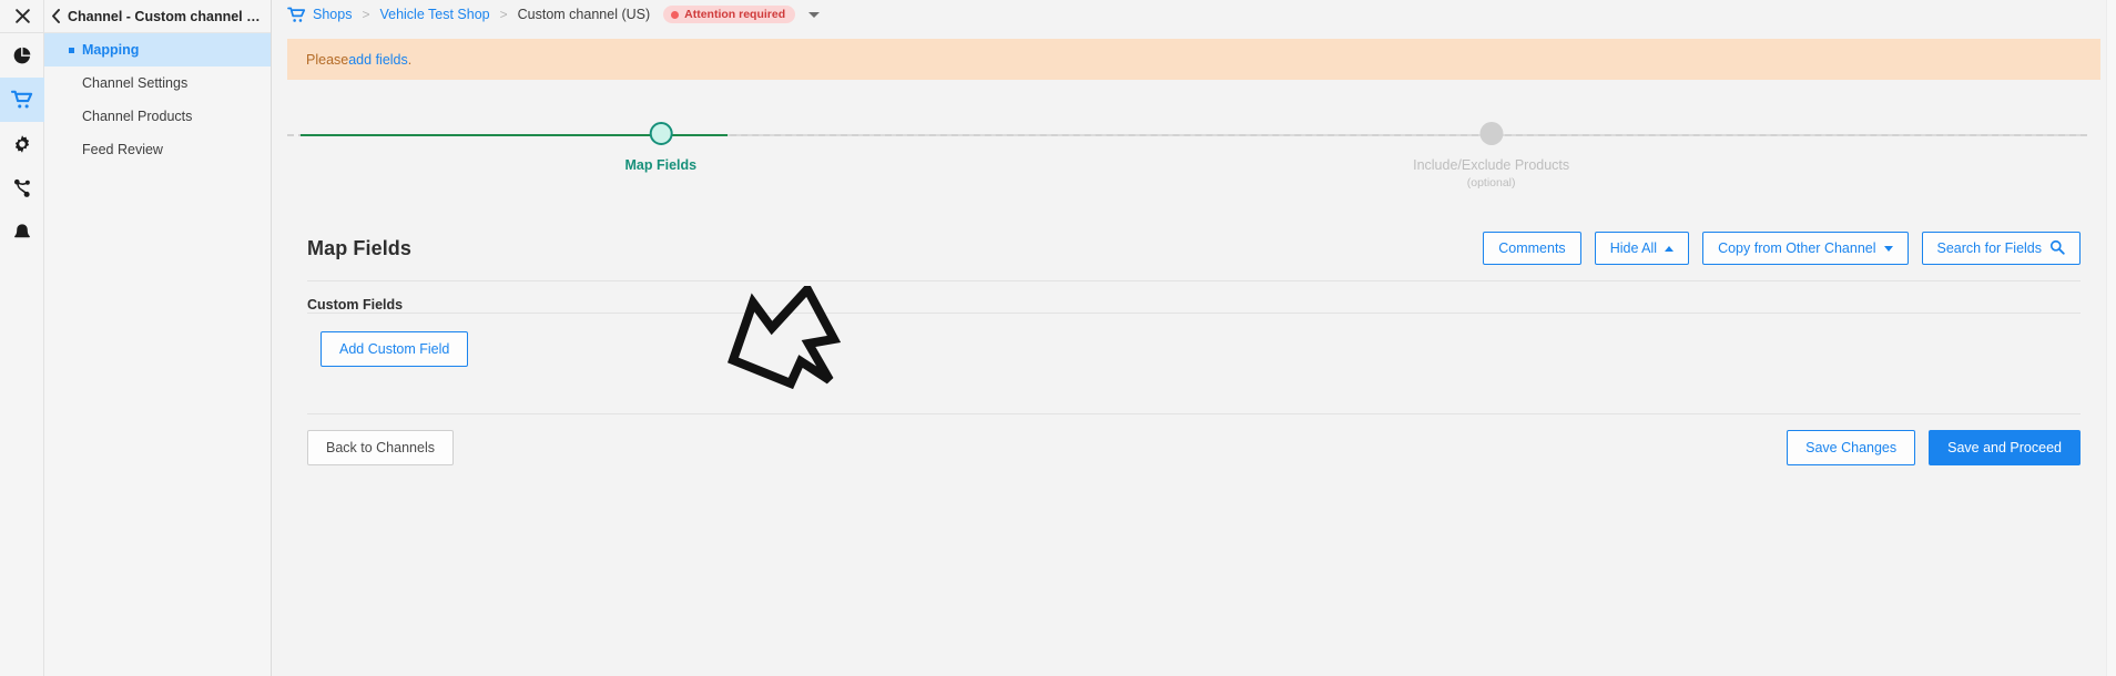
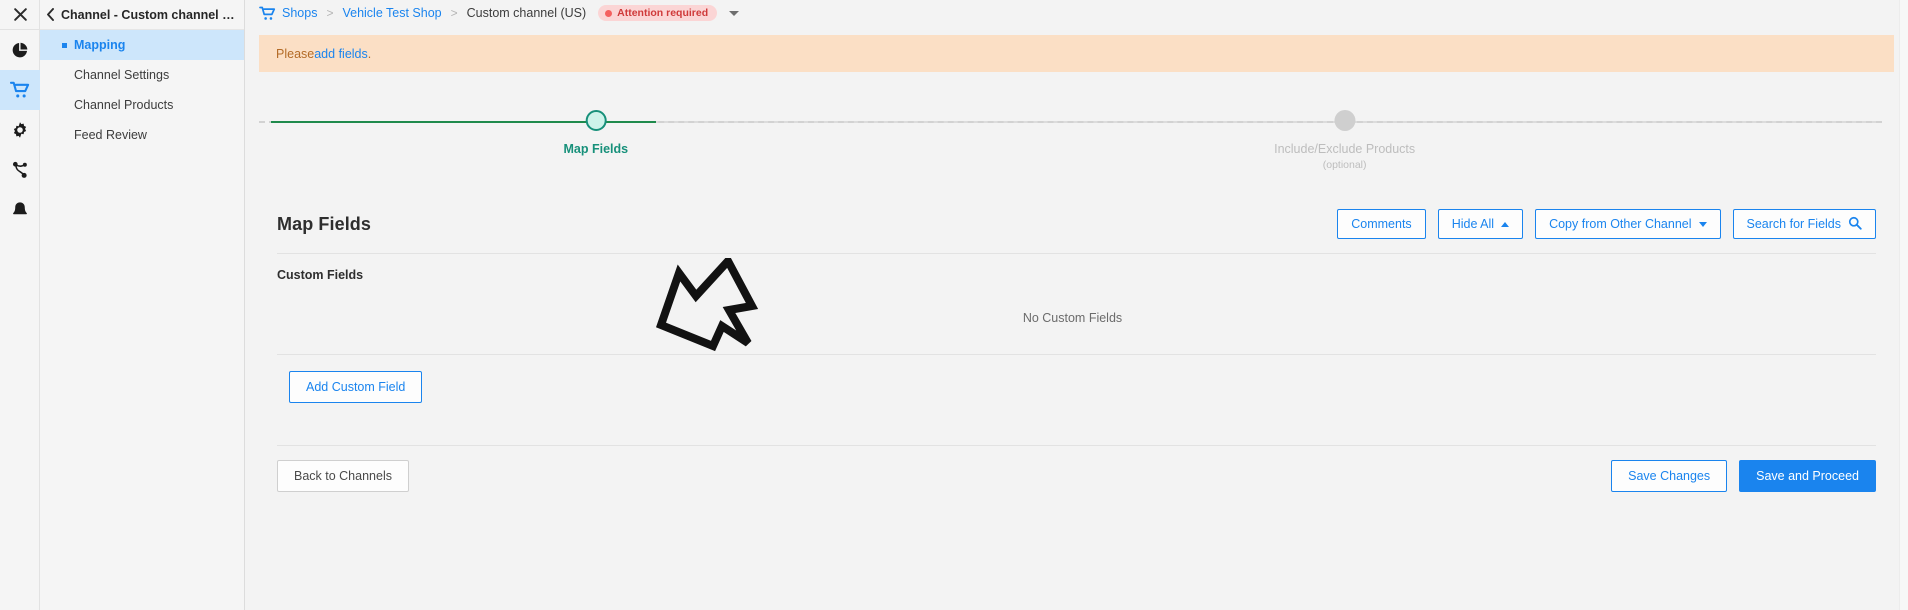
  Channel - Custom channel (U
  Mapping
  Channel Settings
  Channel Products
  Feed Review
  Shops
  >
  Vehicle Test Shop
  >
  Custom channel (US)
  Attention required
  Please
  add fields
  .
  Map Fields
  Include/Exclude Products
  (optional)
  Map Fields
  Comments
  Hide All
  Copy from Other Channel
  Search for Fields
  Custom Fields
+ No Custom Fields
  Add Custom Field
  Back to Channels
  Save Changes
  Save and Proceed
